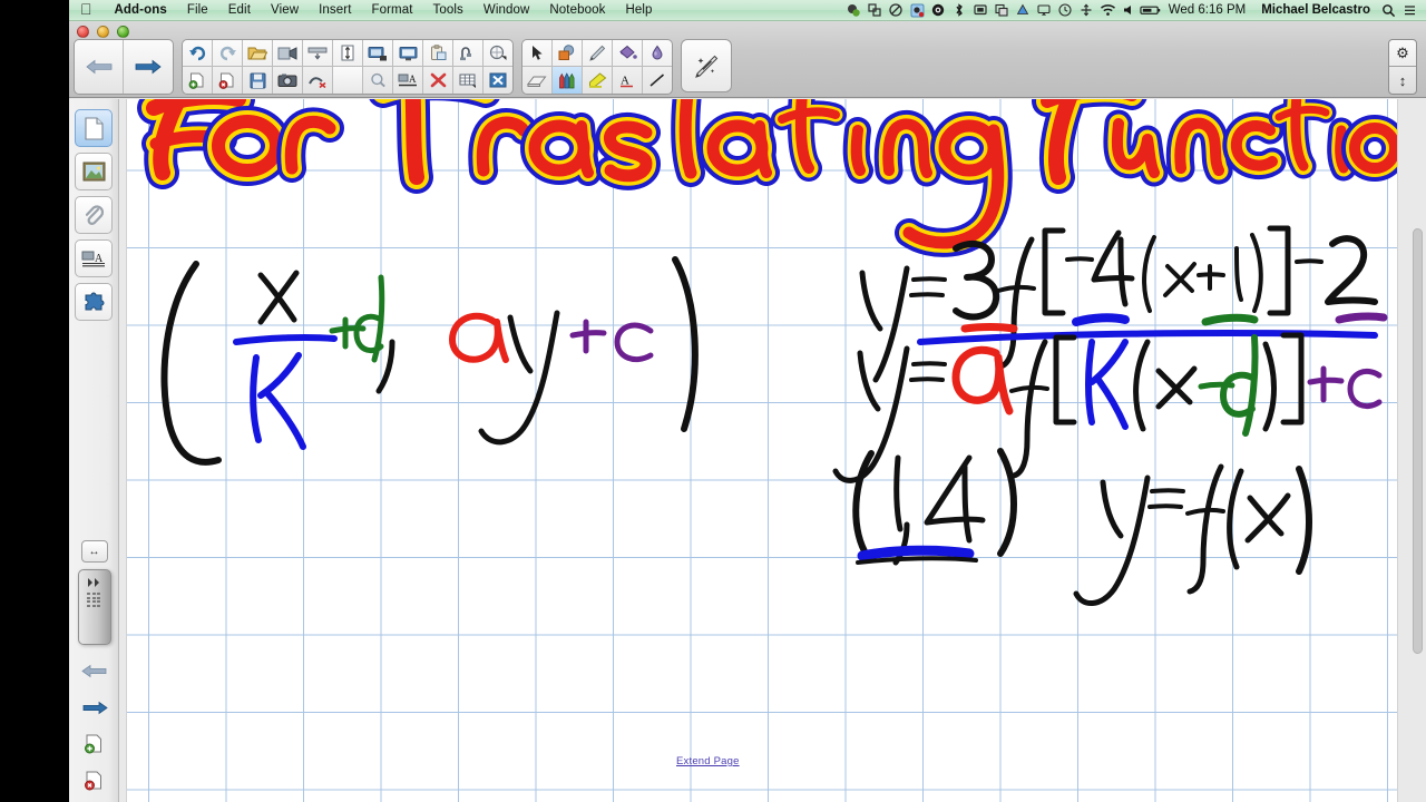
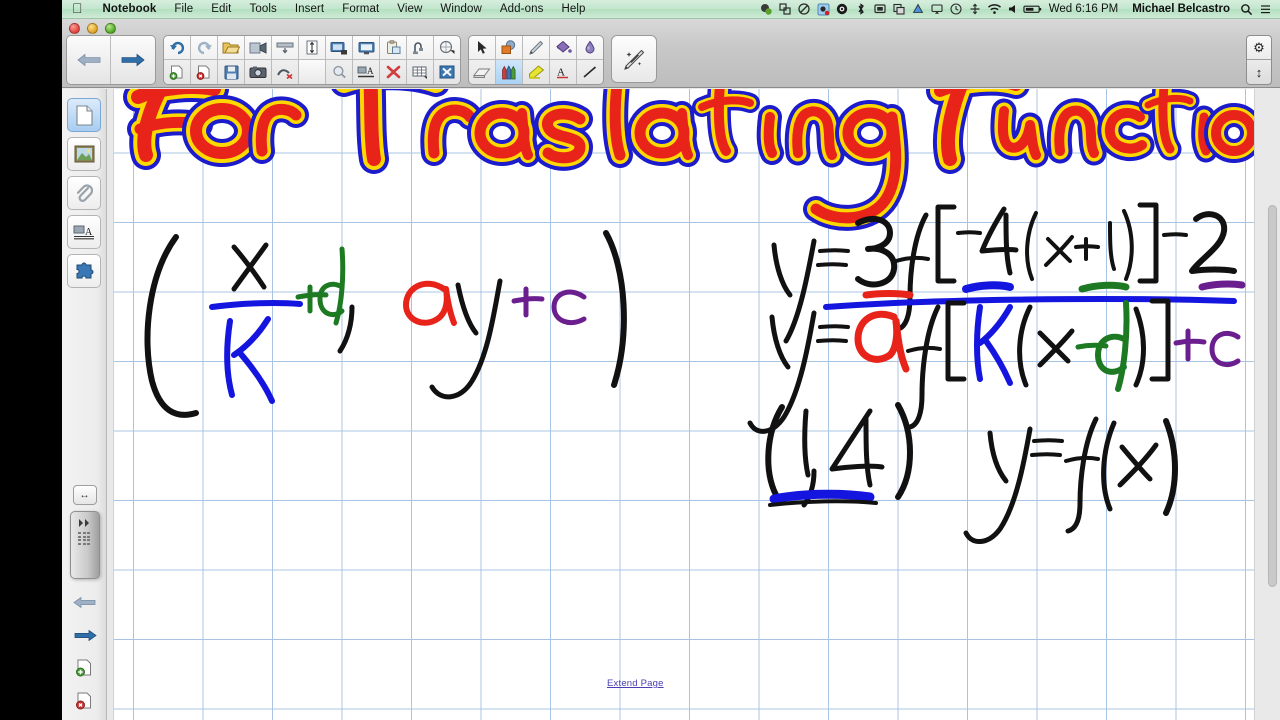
  
- Add-ons
+ Notebook
  File
  Edit
- View
+ Tools
  Insert
  Format
- Tools
+ View
  Window
- Notebook
+ Add-ons
  Help
  Wed 6:16 PM
  Michael Belcastro
  A
  A
  ⚙
  ↕
  A
  ↔
  Extend Page
